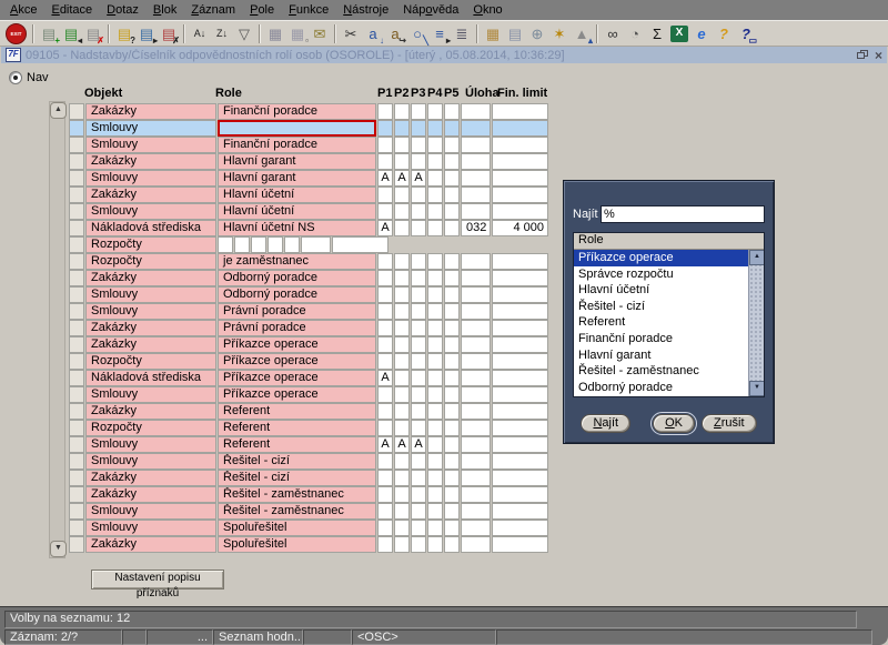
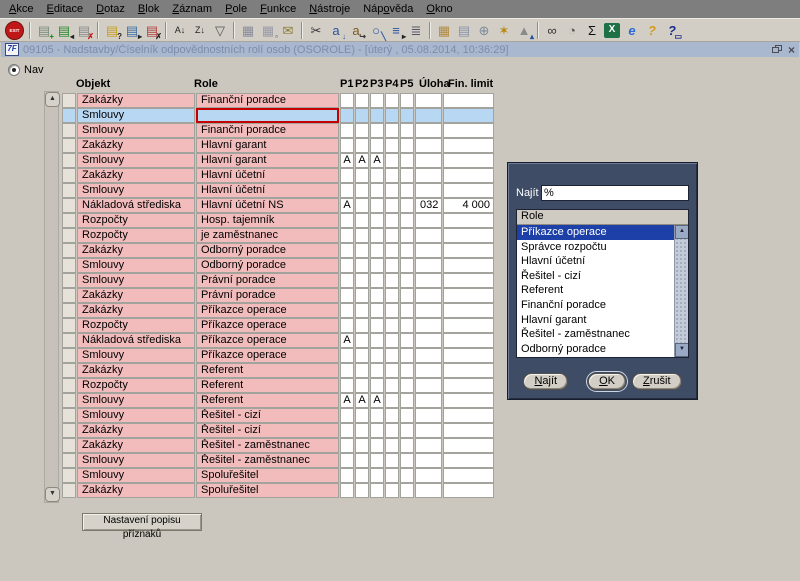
  Akce
  Editace
  Dotaz
  Blok
  Záznam
  Pole
  Funkce
  Nástroje
  Nápověda
  Okno
  ▤
  +
  ▤
  ◂
  ▤
  ✗
  ▤
  ?
  ▤
  ▸
  ▤
  ✗
  A↓
  Z↓
  ▽
  ▦
  ▦
  ▫
  ✉
  ✂
  a
  ↓
  a
  ↪
  ○
  ╲
  ≡
  ▸
  ≣
  ▦
  ▤
  ⊕
  ✶
  ▲
  ▴
  ∞
  ◔
  Σ
  X
  e
  ?
  ?
  ▭
  7F
  09105 - Nadstavby/Číselník odpovědnostních rolí osob (OSOROLE) - [úterý , 05.08.2014, 10:36:29]
  ×
  Nav
  Objekt
  Role
  P1
  P2
  P3
  P4
  P5
  Úloha
  Fin. limit
  Zakázky
  Finanční poradce
  Smlouvy
  Smlouvy
  Finanční poradce
  Zakázky
  Hlavní garant
  Smlouvy
  Hlavní garant
  A
  A
  A
  Zakázky
  Hlavní účetní
  Smlouvy
  Hlavní účetní
  Nákladová střediska
  Hlavní účetní NS
  A
  032
  4 000
  Rozpočty
+ Hosp. tajemník
  Rozpočty
  je zaměstnanec
  Zakázky
  Odborný poradce
  Smlouvy
  Odborný poradce
  Smlouvy
  Právní poradce
  Zakázky
  Právní poradce
  Zakázky
  Příkazce operace
  Rozpočty
  Příkazce operace
  Nákladová střediska
  Příkazce operace
  A
  Smlouvy
  Příkazce operace
  Zakázky
  Referent
  Rozpočty
  Referent
  Smlouvy
  Referent
  A
  A
  A
  Smlouvy
  Řešitel - cizí
  Zakázky
  Řešitel - cizí
  Zakázky
  Řešitel - zaměstnanec
  Smlouvy
  Řešitel - zaměstnanec
  Smlouvy
  Spoluřešitel
  Zakázky
  Spoluřešitel
  Nastavení popisu příznaků
  Najít
  %
  Role
  Příkazce operace
  Správce rozpočtu
  Hlavní účetní
  Řešitel - cizí
  Referent
  Finanční poradce
  Hlavní garant
  Řešitel - zaměstnanec
  Odborný poradce
  Najít
  OK
  Zrušit
- Volby na seznamu: 12
- Záznam: 2/?
- ...
- Seznam hodn...
- <OSC>
